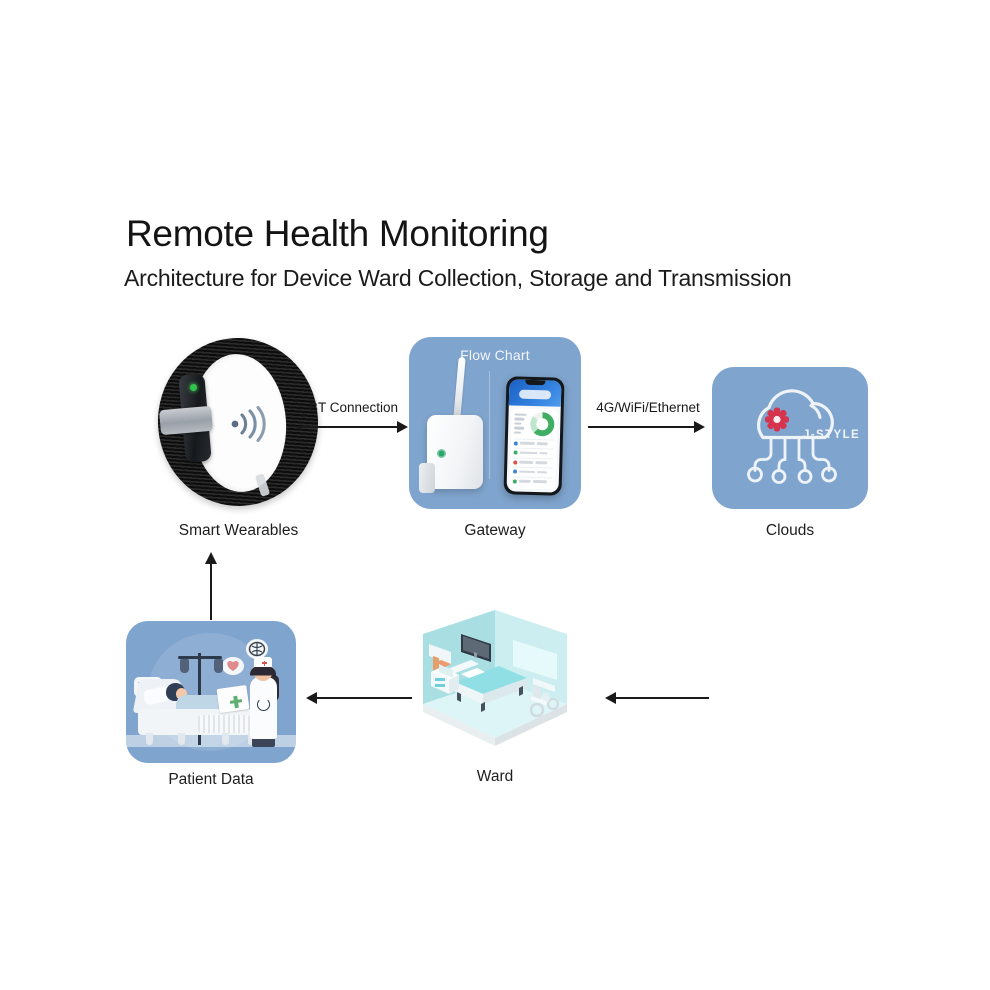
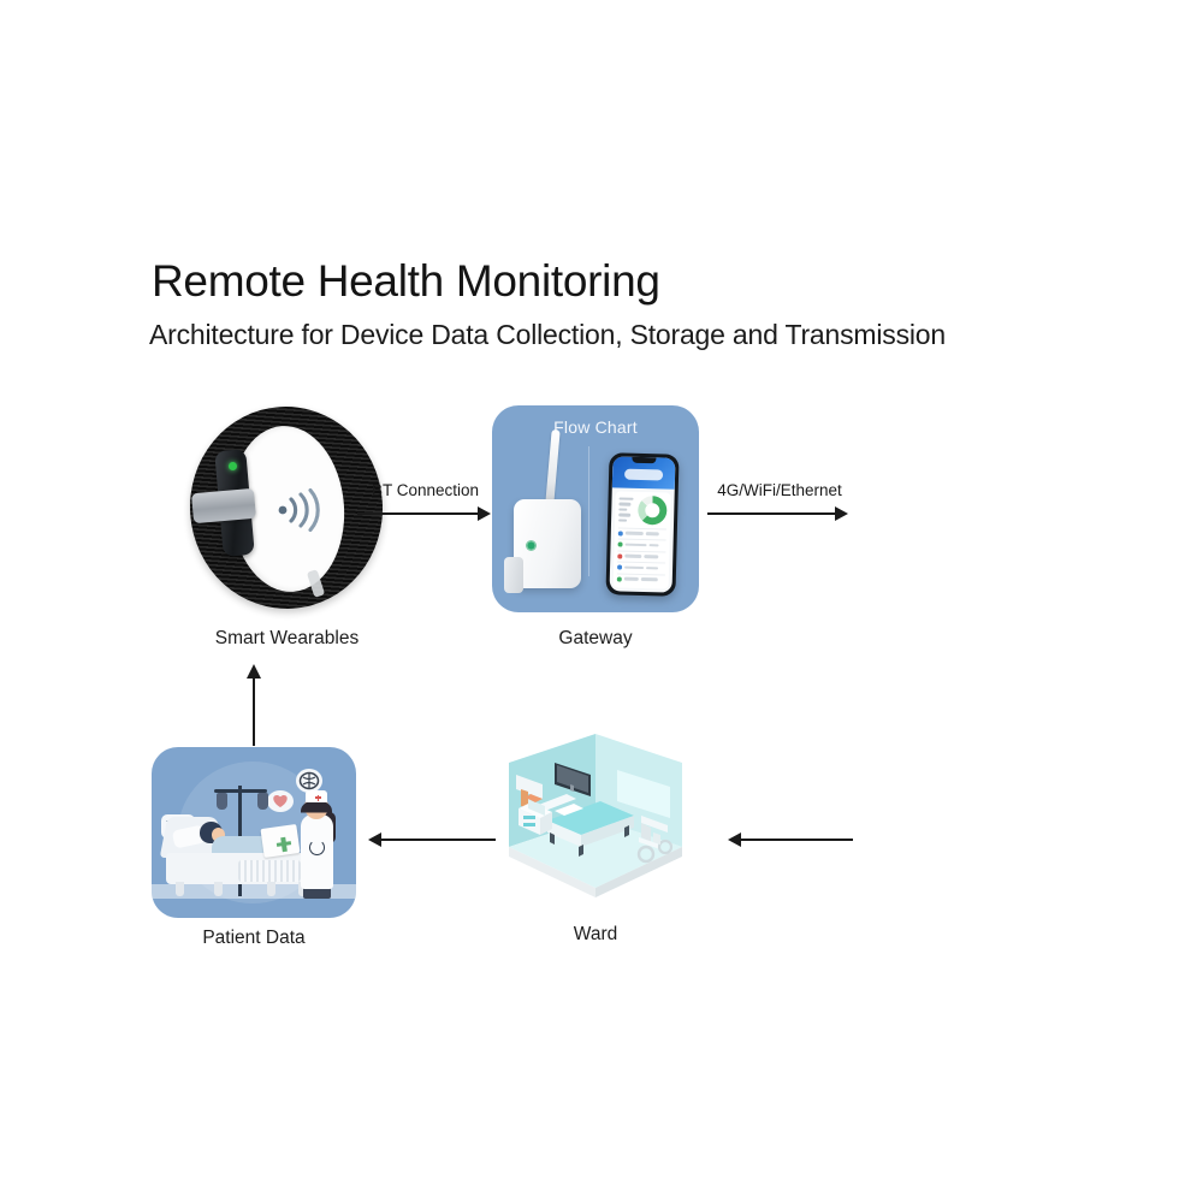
  Remote Health Monitoring
- Architecture for Device Ward Collection, Storage and Transmission
+ Architecture for Device Data Collection, Storage and Transmission
  Smart Wearables
  Flow Chart
  Gateway
- J-STYLE
- Clouds
  Patient Data
  Ward
  BT Connection
  4G/WiFi/Ethernet
